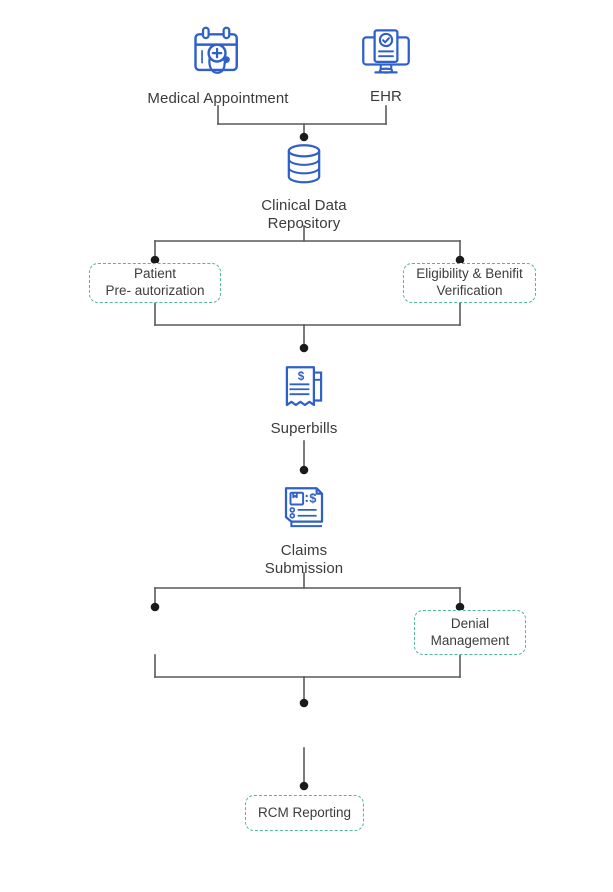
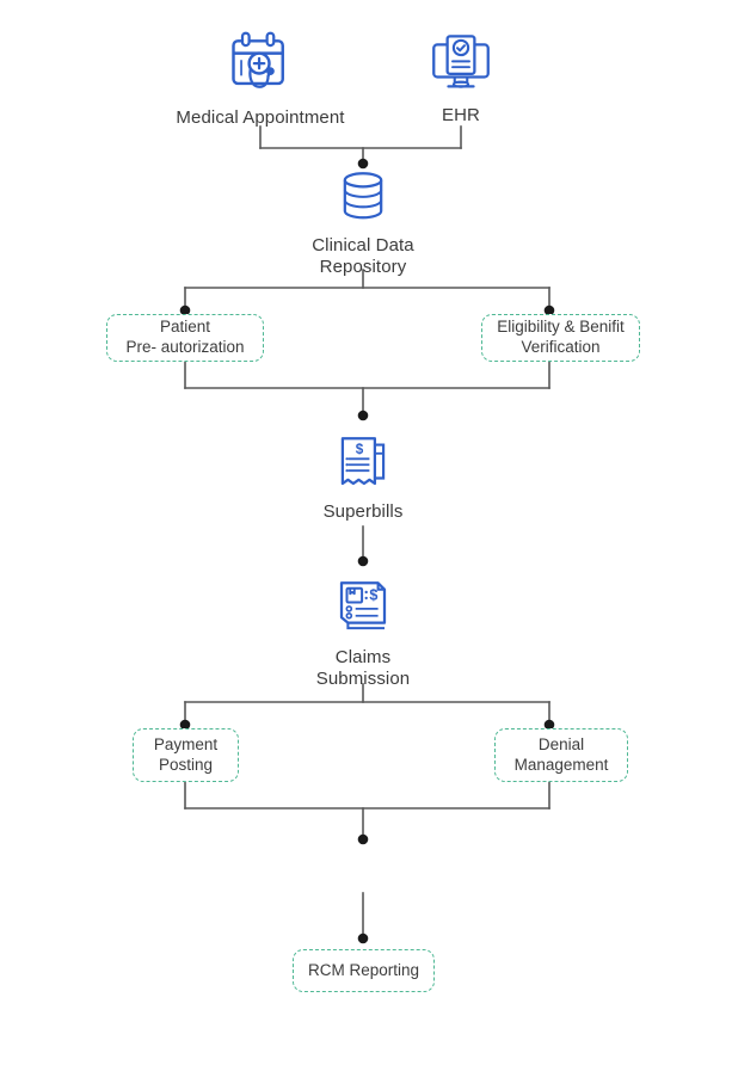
  Medical Appointment
  EHR
  Clinical Data
  Repository
  $
  Superbills
  $
  Claims
  Submission
  Patient
  Pre- autorization
  Eligibility & Benifit
  Verification
+ Payment
+ Posting
  Denial
  Management
  RCM Reporting
